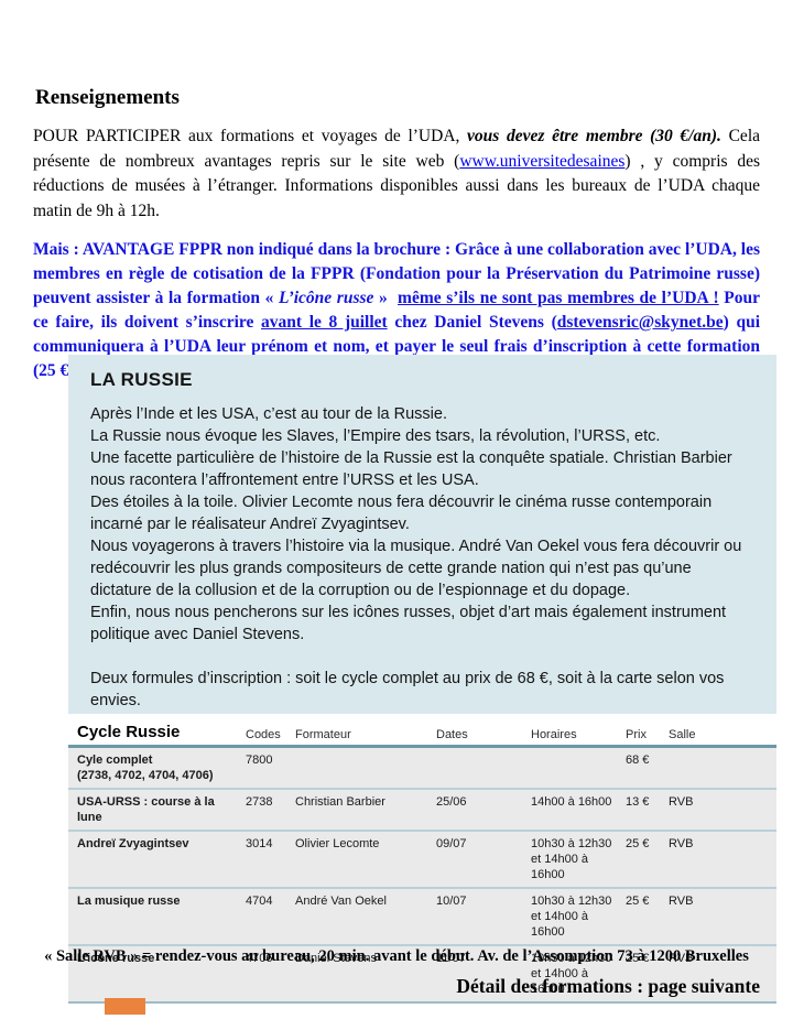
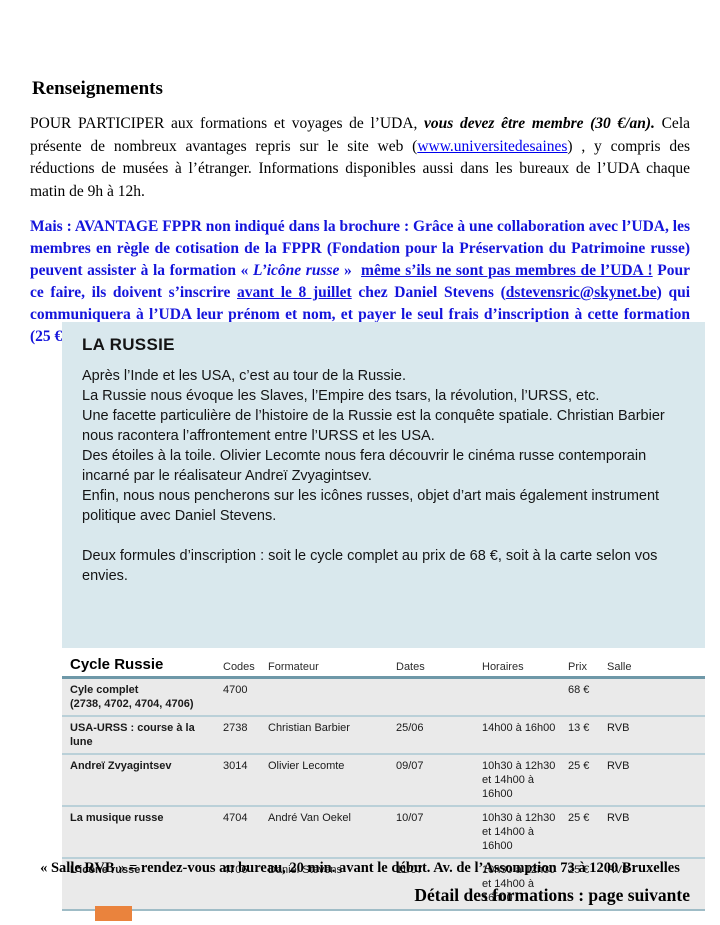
  Renseignements
  POUR PARTICIPER aux formations et voyages de l’UDA, vous devez être membre (30 €/an). Cela présente de nombreux avantages repris sur le site web (www.universitedesaines) , y compris des réductions de musées à l’étranger. Informations disponibles aussi dans les bureaux de l’UDA chaque matin de 9h à 12h.
  Mais : AVANTAGE FPPR non indiqué dans la brochure : Grâce à une collaboration avec l’UDA, les membres en règle de cotisation de la FPPR (Fondation pour la Préservation du Patrimoine russe) peuvent assister à la formation « L’icône russe » même s’ils ne sont pas membres de l’UDA ! Pour ce faire, ils doivent s’inscrire avant le 8 juillet chez Daniel Stevens (dstevensric@skynet.be) qui communiquera à l’UDA leur prénom et nom, et payer le seul frais d’inscription à cette formation (25 €
  LA RUSSIE
  Après l’Inde et les USA, c’est au tour de la Russie.
  La Russie nous évoque les Slaves, l’Empire des tsars, la révolution, l’URSS, etc.
  Une facette particulière de l’histoire de la Russie est la conquête spatiale. Christian Barbier nous racontera l’affrontement entre l’URSS et les USA.
  Des étoiles à la toile. Olivier Lecomte nous fera découvrir le cinéma russe contemporain incarné par le réalisateur Andreï Zvyagintsev.
- Nous voyagerons à travers l’histoire via la musique. André Van Oekel vous fera découvrir ou redécouvrir les plus grands compositeurs de cette grande nation qui n’est pas qu’une dictature de la collusion et de la corruption ou de l’espionnage et du dopage.
  Enfin, nous nous pencherons sur les icônes russes, objet d’art mais également instrument politique avec Daniel Stevens.
  Deux formules d’inscription : soit le cycle complet au prix de 68 €, soit à la carte selon vos envies.
  Cycle Russie
  Codes
  Formateur
  Dates
  Horaires
  Prix
  Salle
  Cyle complet
  (2738, 4702, 4704, 4706)
- 7800
+ 4700
  68 €
  USA-URSS : course à la lune
  2738
  Christian Barbier
  25/06
  14h00 à 16h00
  13 €
  RVB
  Andreï Zvyagintsev
  3014
  Olivier Lecomte
  09/07
  10h30 à 12h30 et 14h00 à 16h00
  25 €
  RVB
  La musique russe
  4704
  André Van Oekel
  10/07
  10h30 à 12h30 et 14h00 à 16h00
  25 €
  RVB
  L’icône russe
  4706
  Daniel Stevens
  11/07
  10h30 à 12h30 et 14h00 à 16h00
  25 €
  RVB
  « Salle RVB » = rendez-vous au bureau, 20 min. avant le début. Av. de l’Assomption 73 à 1200 Bruxelles
  Détail des formations : page suivante
